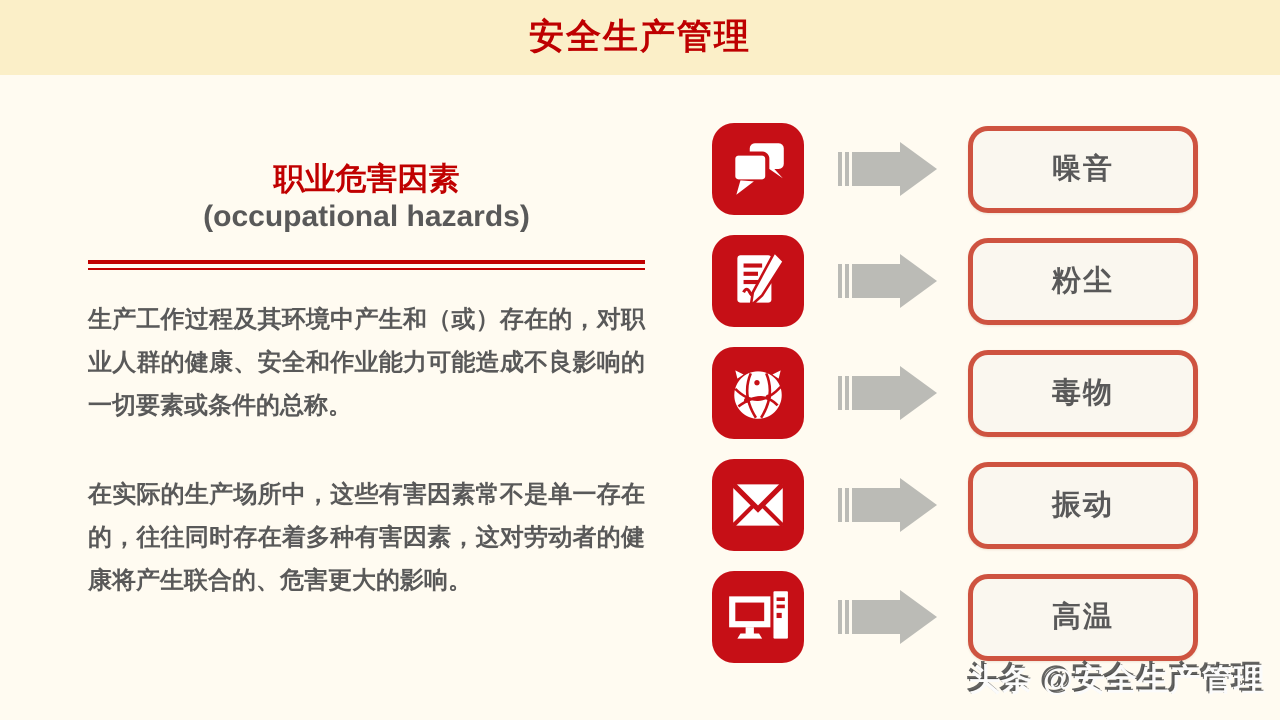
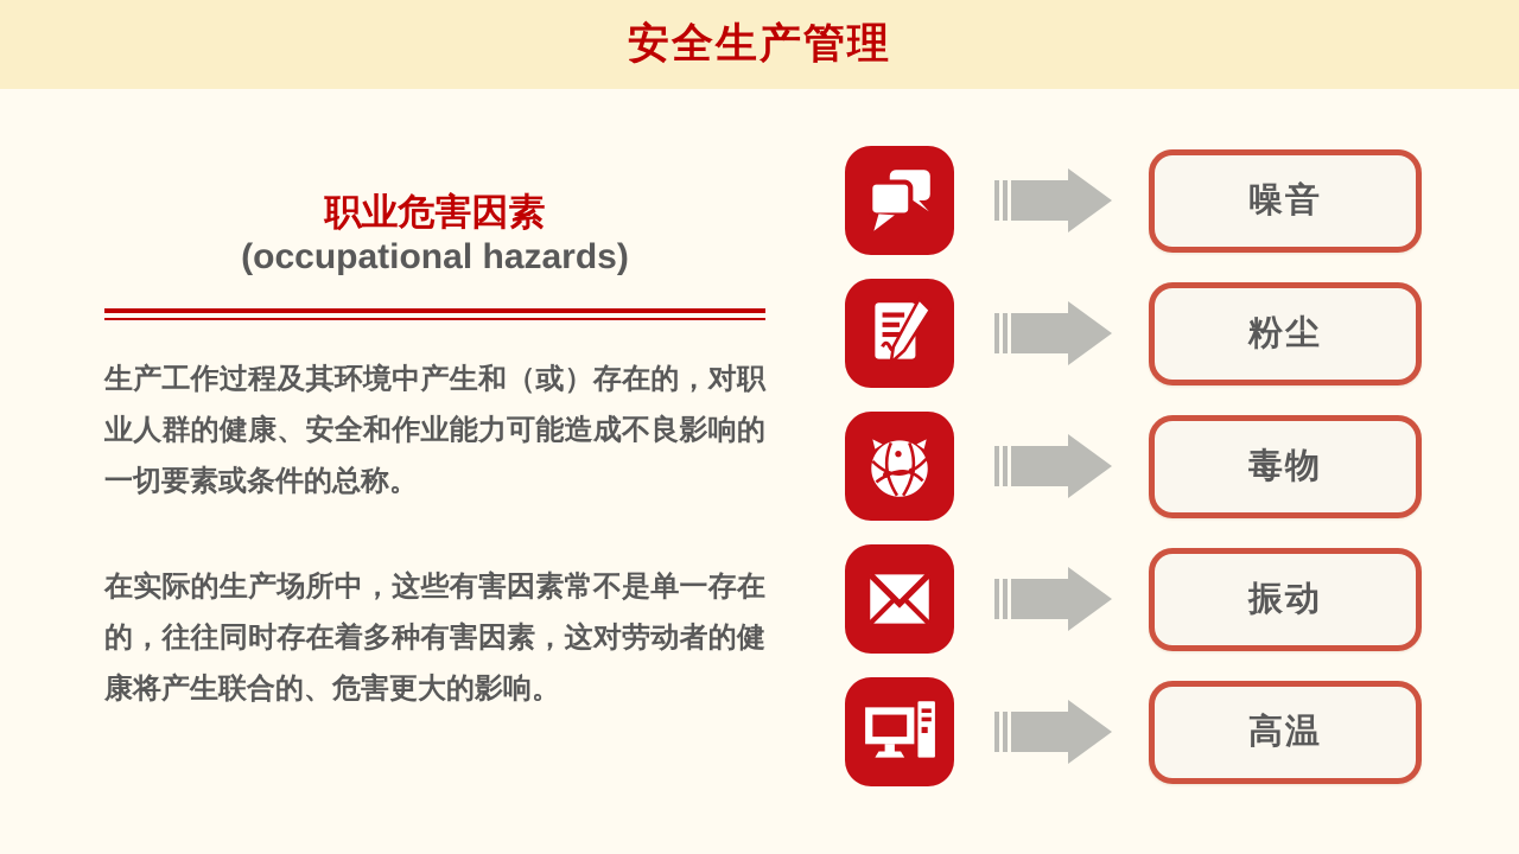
  安全生产管理
  职业危害因素
  (occupational hazards)
  生产工作过程及其环境中产生和（或）存在的，对职业人群的健康、安全和作业能力可能造成不良影响的一切要素或条件的总称。
  在实际的生产场所中，这些有害因素常不是单一存在的，往往同时存在着多种有害因素，这对劳动者的健康将产生联合的、危害更大的影响。
  噪音
  粉尘
  毒物
  振动
  高温
- 头条 @安全生产管理
